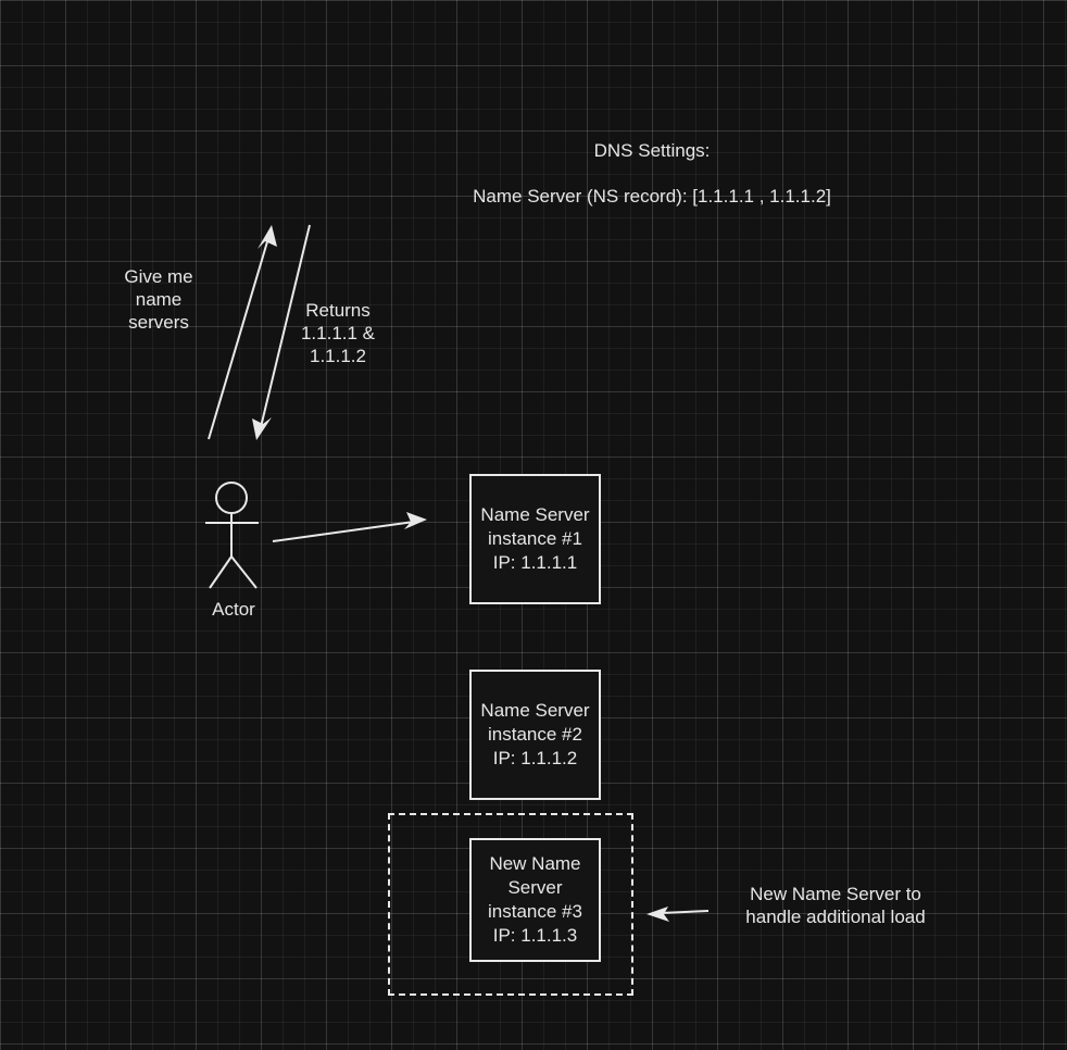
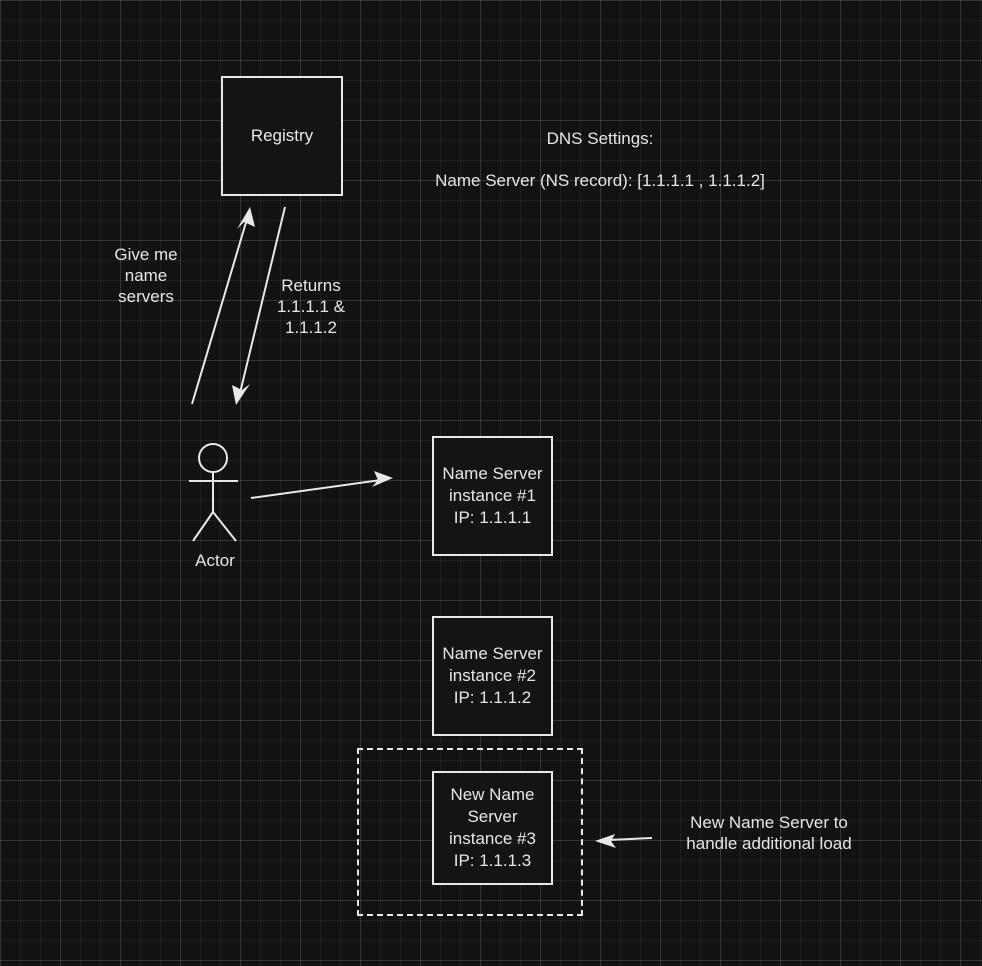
  DNS Settings:
  Name Server (NS record): [1.1.1.1 , 1.1.1.2]
+ Registry
  Give me
  name
  servers
  Returns
  1.1.1.1 &
  1.1.1.2
  Name Server
  instance #1
  IP: 1.1.1.1
  Name Server
  instance #2
  IP: 1.1.1.2
  New Name
  Server
  instance #3
  IP: 1.1.1.3
  Actor
  New Name Server to
  handle additional load
